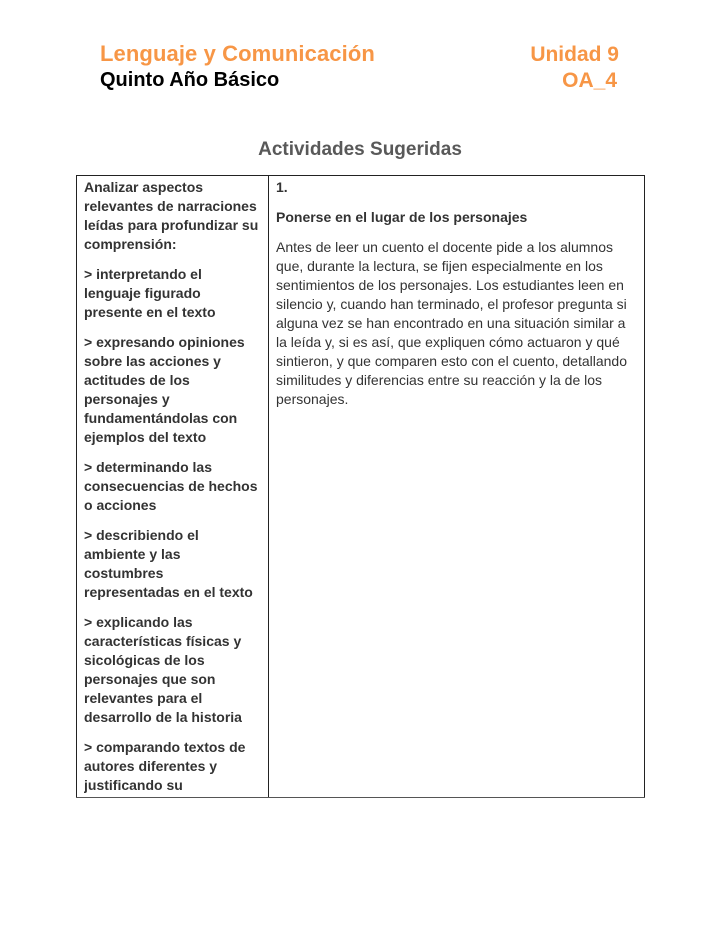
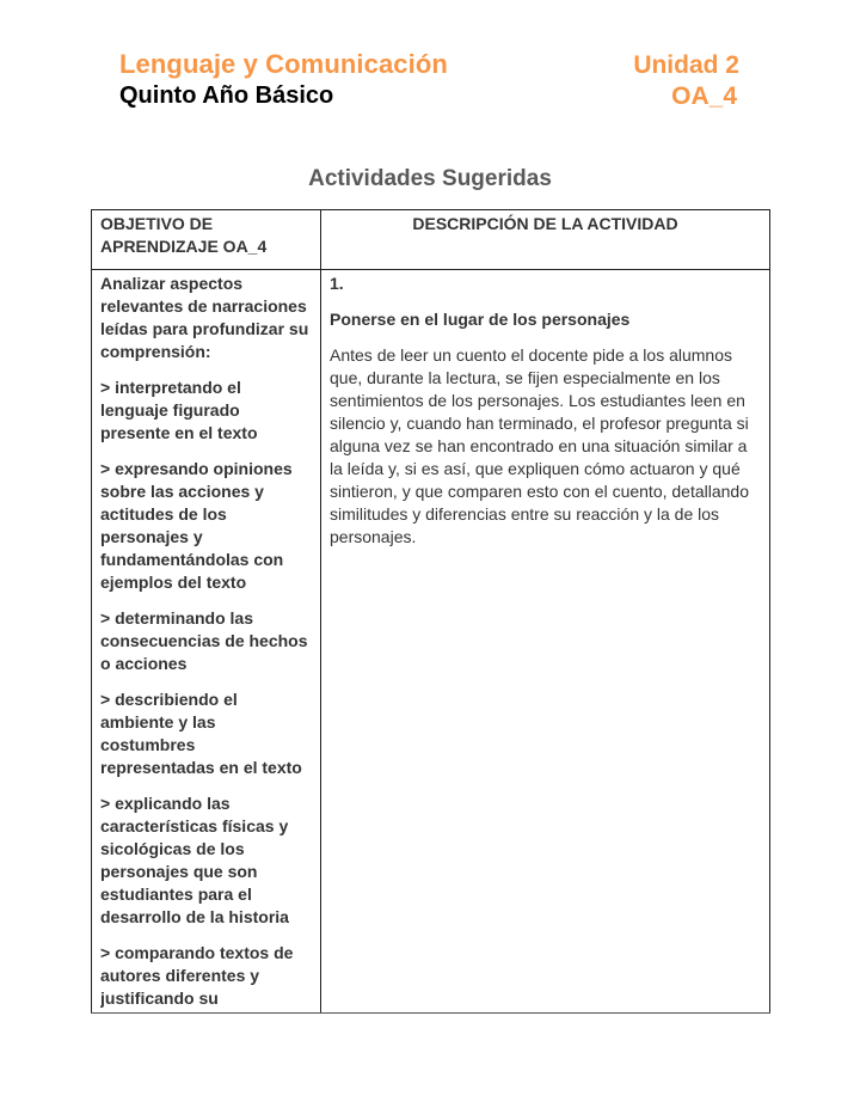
  Lenguaje y Comunicación
  Quinto Año Básico
- Unidad 9
+ Unidad 2
  OA_4
  Actividades Sugeridas
+ OBJETIVO DE APRENDIZAJE OA_4	DESCRIPCIÓN DE LA ACTIVIDAD
- Analizar aspectos relevantes de narraciones leídas para profundizar su comprensión: > interpretando el lenguaje figurado presente en el texto > expresando opiniones sobre las acciones y actitudes de los personajes y fundamentándolas con ejemplos del texto > determinando las consecuencias de hechos o acciones > describiendo el ambiente y las costumbres representadas en el texto > explicando las características físicas y sicológicas de los personajes que son relevantes para el desarrollo de la historia > comparando textos de autores diferentes y justificando su	1. Ponerse en el lugar de los personajes Antes de leer un cuento el docente pide a los alumnos que, durante la lectura, se fijen especialmente en los sentimientos de los personajes. Los estudiantes leen en silencio y, cuando han terminado, el profesor pregunta si alguna vez se han encontrado en una situación similar a la leída y, si es así, que expliquen cómo actuaron y qué sintieron, y que comparen esto con el cuento, detallando similitudes y diferencias entre su reacción y la de los personajes.
+ Analizar aspectos relevantes de narraciones leídas para profundizar su comprensión: > interpretando el lenguaje figurado presente en el texto > expresando opiniones sobre las acciones y actitudes de los personajes y fundamentándolas con ejemplos del texto > determinando las consecuencias de hechos o acciones > describiendo el ambiente y las costumbres representadas en el texto > explicando las características físicas y sicológicas de los personajes que son estudiantes para el desarrollo de la historia > comparando textos de autores diferentes y justificando su	1. Ponerse en el lugar de los personajes Antes de leer un cuento el docente pide a los alumnos que, durante la lectura, se fijen especialmente en los sentimientos de los personajes. Los estudiantes leen en silencio y, cuando han terminado, el profesor pregunta si alguna vez se han encontrado en una situación similar a la leída y, si es así, que expliquen cómo actuaron y qué sintieron, y que comparen esto con el cuento, detallando similitudes y diferencias entre su reacción y la de los personajes.
